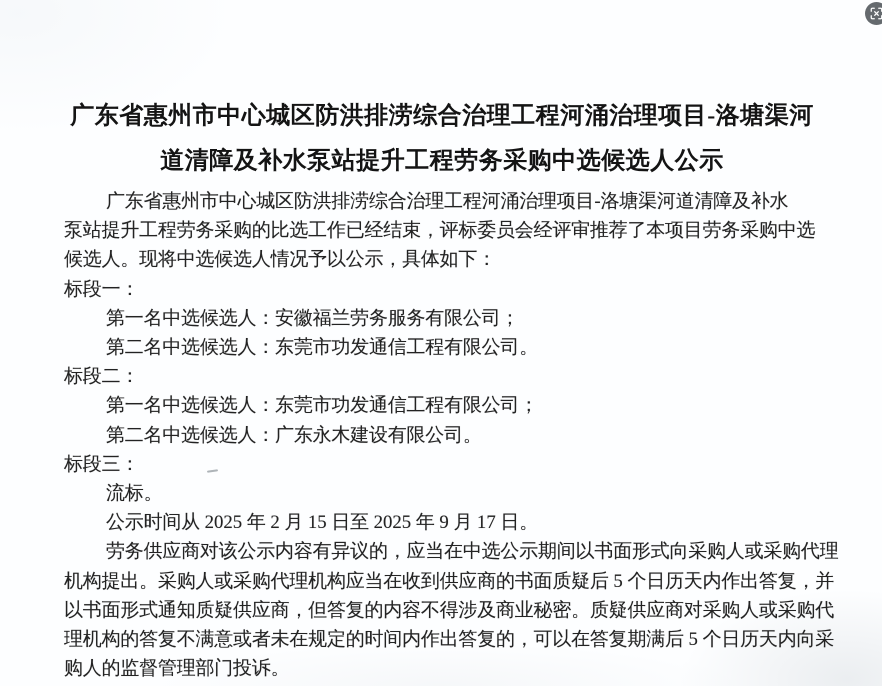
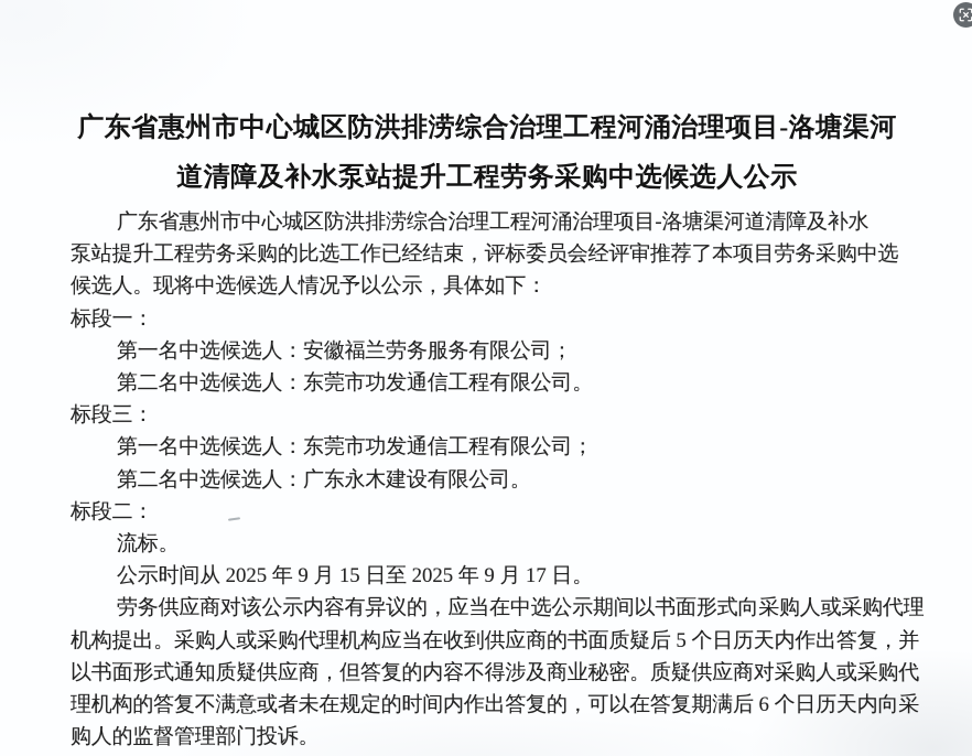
  广东省惠州市中心城区防洪排涝综合治理工程河涌治理项目-洛塘渠河
  道清障及补水泵站提升工程劳务采购中选候选人公示
  广东省惠州市中心城区防洪排涝综合治理工程河涌治理项目-洛塘渠河道清障及补水
  泵站提升工程劳务采购的比选工作已经结束，评标委员会经评审推荐了本项目劳务采购中选
  候选人。现将中选候选人情况予以公示，具体如下：
  标段一：
  第一名中选候选人：安徽福兰劳务服务有限公司；
  第二名中选候选人：东莞市功发通信工程有限公司。
- 标段二：
+ 标段三：
  第一名中选候选人：东莞市功发通信工程有限公司；
  第二名中选候选人：广东永木建设有限公司。
- 标段三：
+ 标段二：
  流标。
- 公示时间从 2025 年 2 月 15 日至 2025 年 9 月 17 日。
+ 公示时间从 2025 年 9 月 15 日至 2025 年 9 月 17 日。
  劳务供应商对该公示内容有异议的，应当在中选公示期间以书面形式向采购人或采购代理
  机构提出。采购人或采购代理机构应当在收到供应商的书面质疑后 5 个日历天内作出答复，并
  以书面形式通知质疑供应商，但答复的内容不得涉及商业秘密。质疑供应商对采购人或采购代
- 理机构的答复不满意或者未在规定的时间内作出答复的，可以在答复期满后 5 个日历天内向采
+ 理机构的答复不满意或者未在规定的时间内作出答复的，可以在答复期满后 6 个日历天内向采
  购人的监督管理部门投诉。
